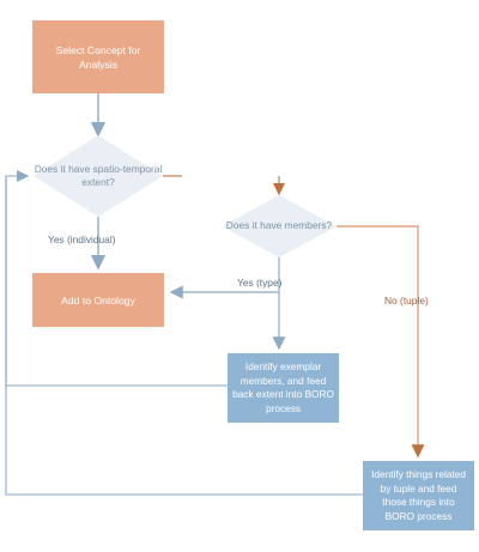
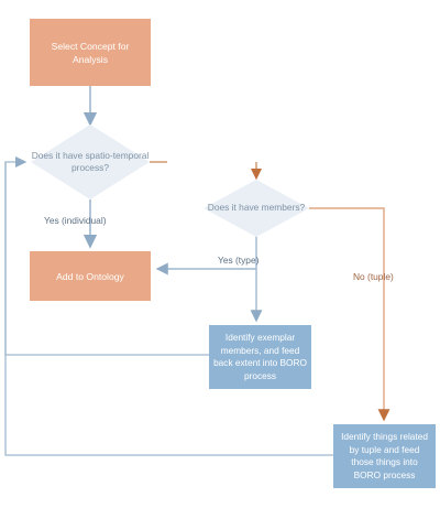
  Select Concept for Analysis
- Does it have spatio-temporal extent?
+ Does it have spatio-temporal process?
  Does it have members?
  Add to Ontology
  Identify exemplar members, and feed back extent into BORO process
  Identify things related by tuple and feed those things into BORO process
  Yes (individual)
  Yes (type)
  No (tuple)
